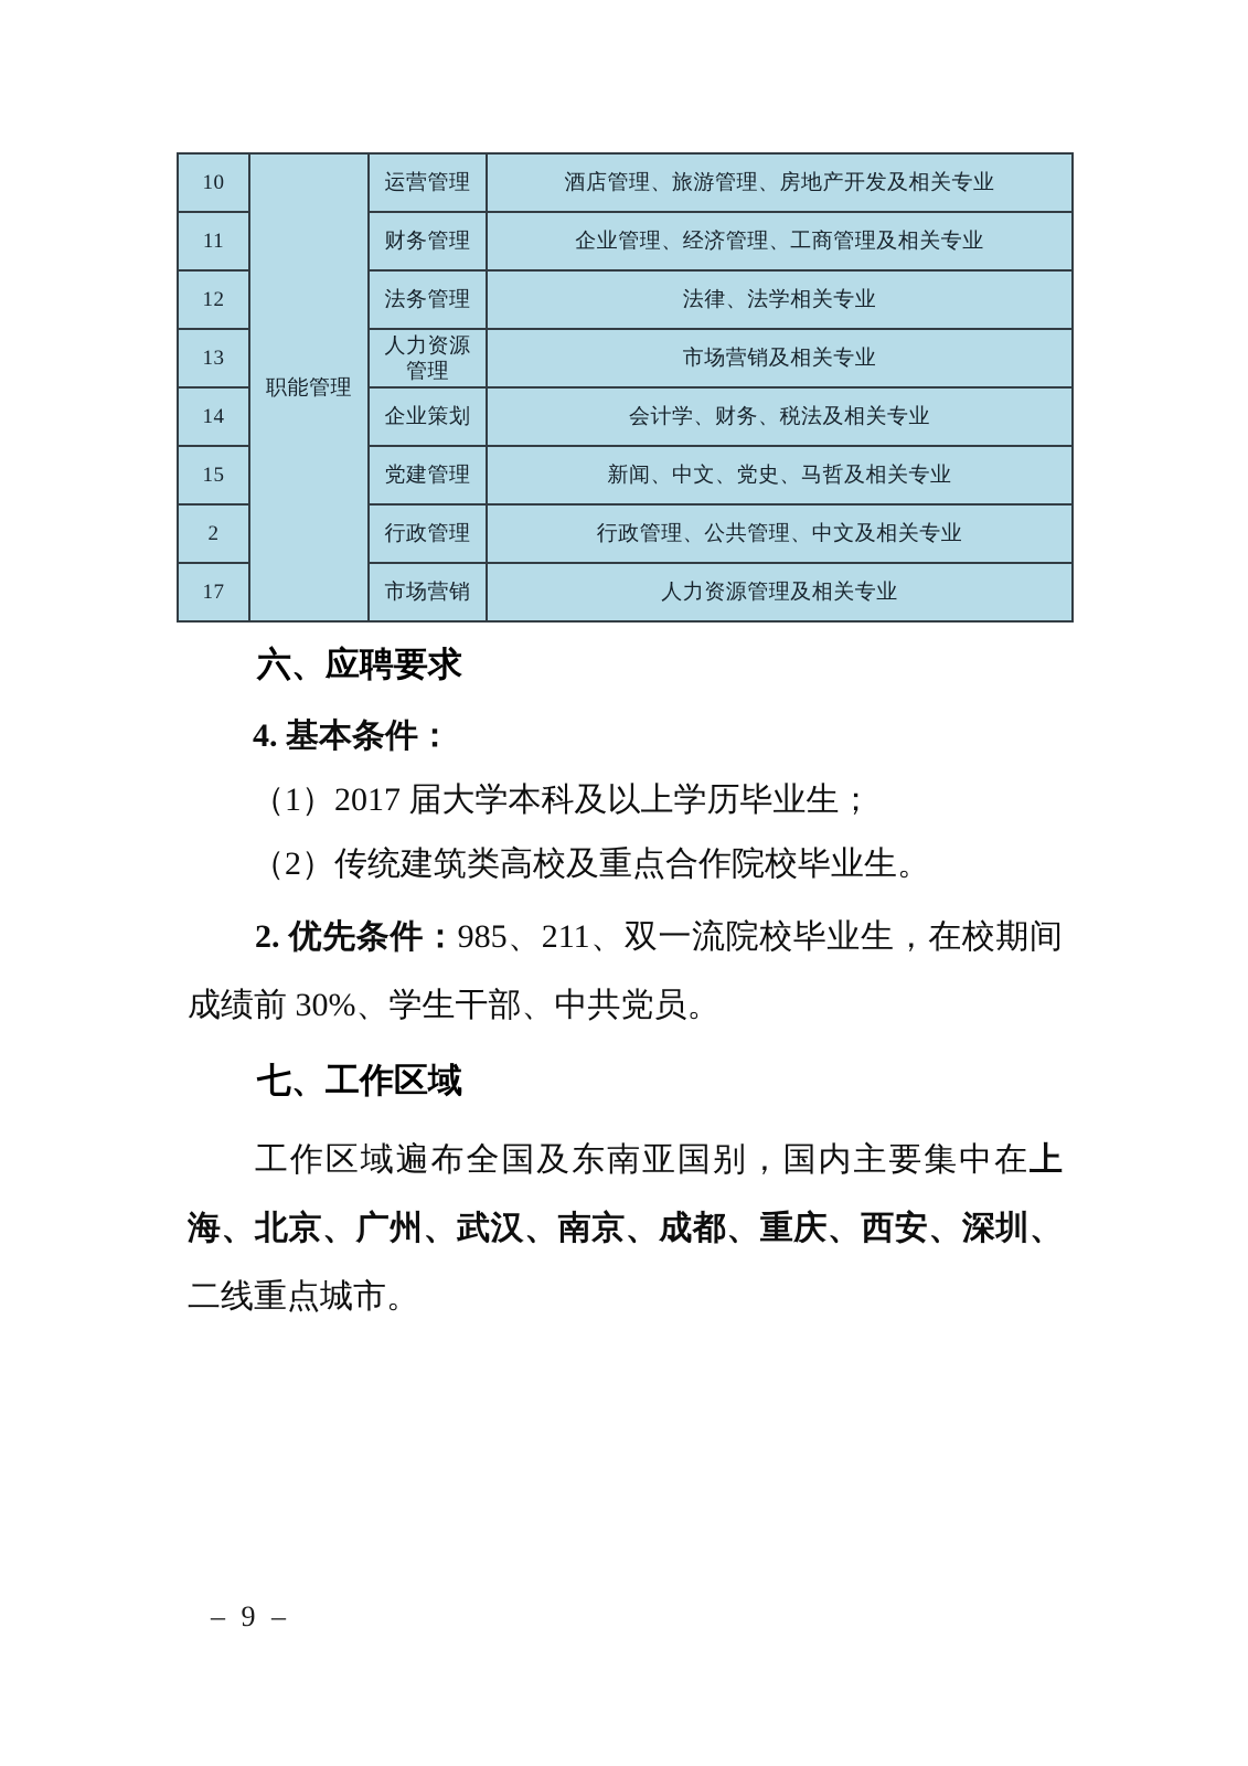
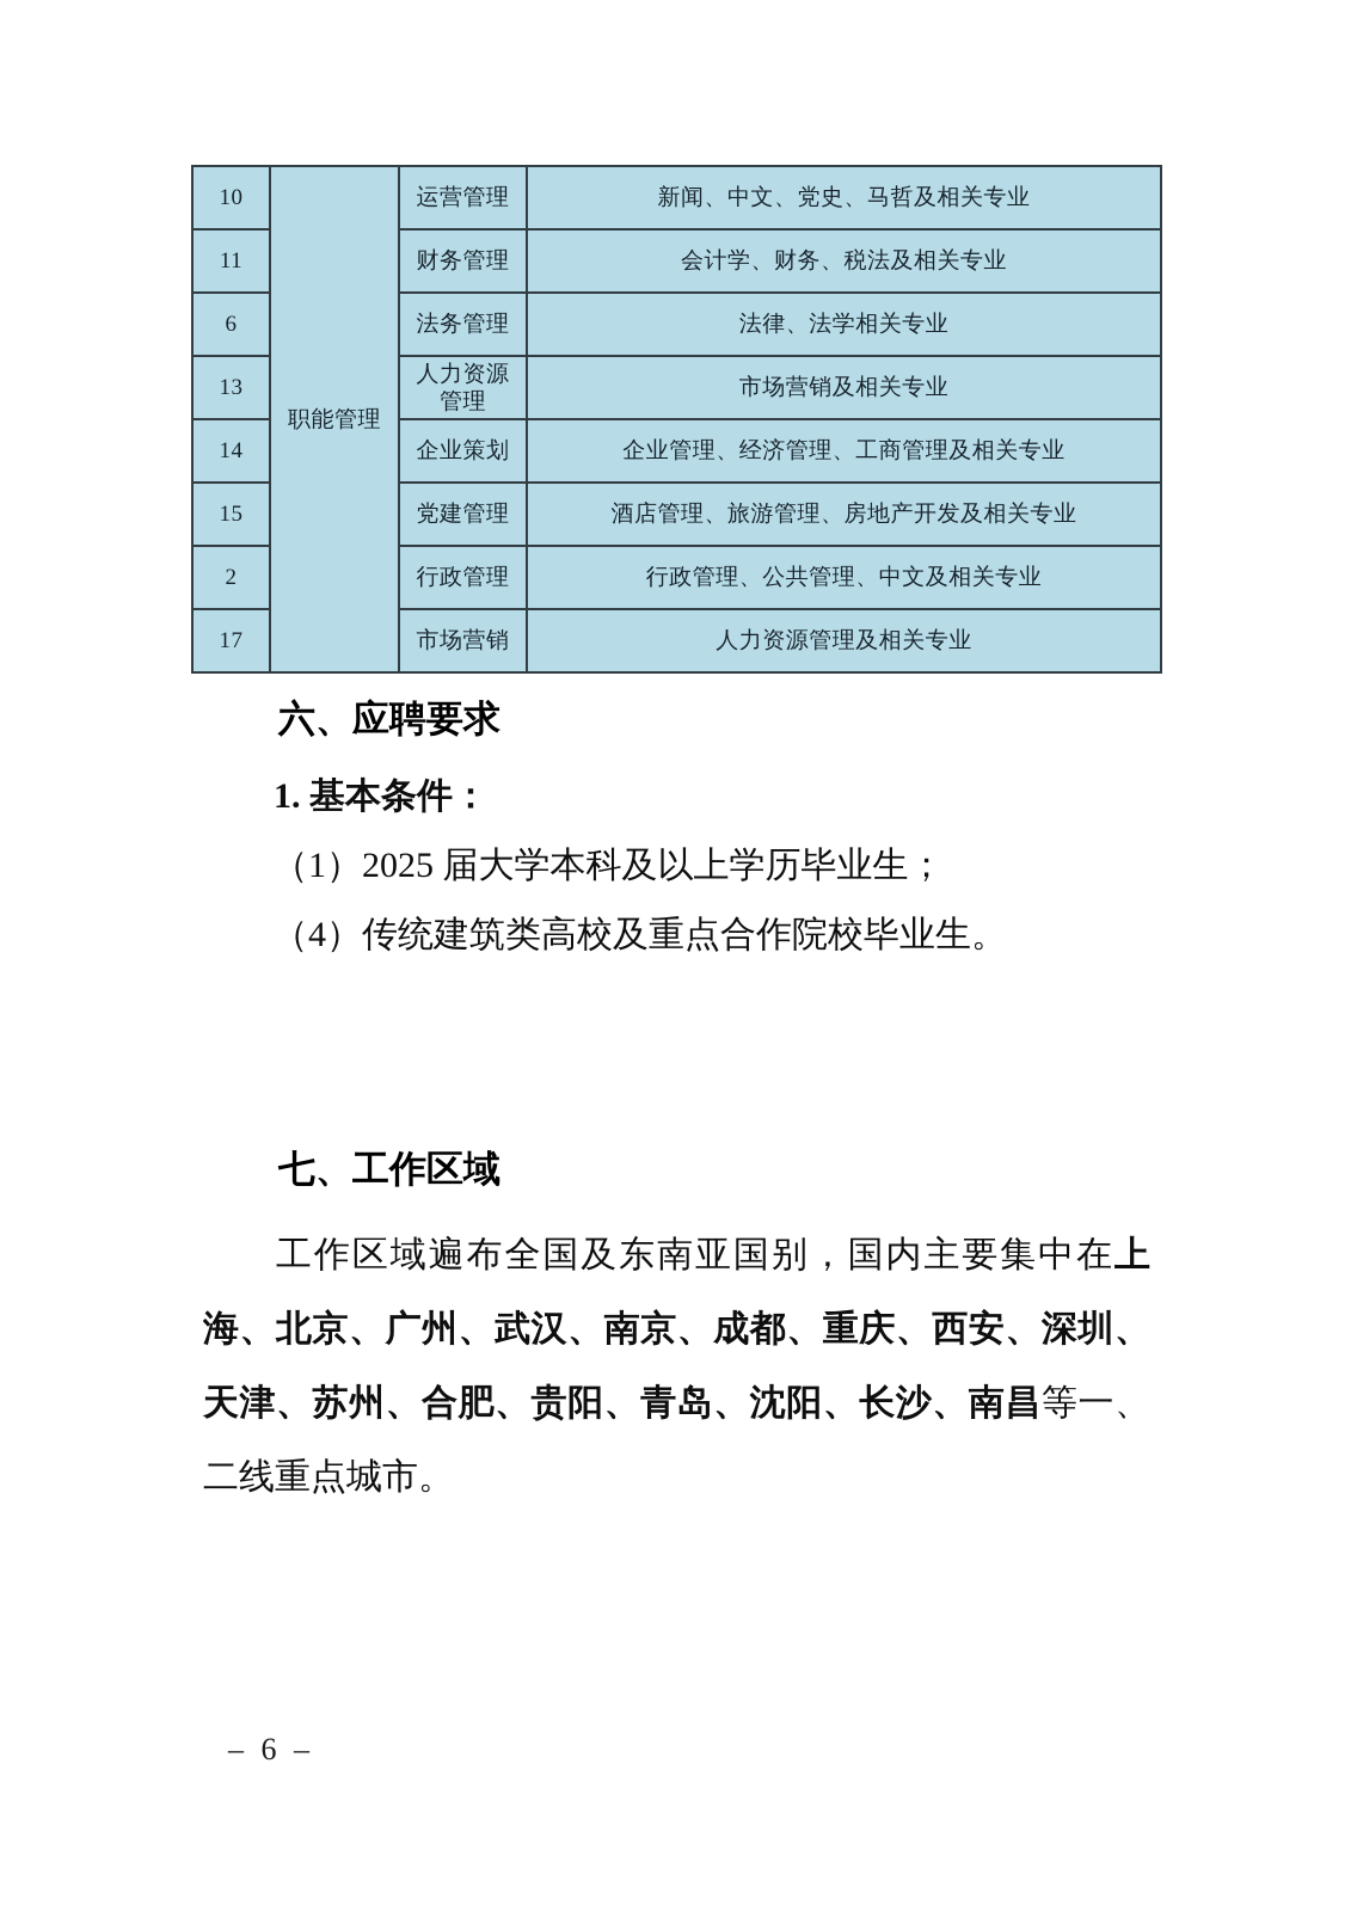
- 10	职能管理	运营管理	酒店管理、旅游管理、房地产开发及相关专业
+ 10	职能管理	运营管理	新闻、中文、党史、马哲及相关专业
- 11	财务管理	企业管理、经济管理、工商管理及相关专业
+ 11	财务管理	会计学、财务、税法及相关专业
- 12	法务管理	法律、法学相关专业
+ 6	法务管理	法律、法学相关专业
  13	人力资源 管理	市场营销及相关专业
- 14	企业策划	会计学、财务、税法及相关专业
+ 14	企业策划	企业管理、经济管理、工商管理及相关专业
- 15	党建管理	新闻、中文、党史、马哲及相关专业
+ 15	党建管理	酒店管理、旅游管理、房地产开发及相关专业
  2	行政管理	行政管理、公共管理、中文及相关专业
  17	市场营销	人力资源管理及相关专业
  六、应聘要求
- 4. 基本条件：
+ 1. 基本条件：
- （1）2017 届大学本科及以上学历毕业生；
+ （1）2025 届大学本科及以上学历毕业生；
- （2）传统建筑类高校及重点合作院校毕业生。
+ （4）传统建筑类高校及重点合作院校毕业生。
- 2. 优先条件：985、211、双一流院校毕业生，在校期间
- 成绩前 30%、学生干部、中共党员。
  七、工作区域
  工作区域遍布全国及东南亚国别，国内主要集中在上
  海、北京、广州、武汉、南京、成都、重庆、西安、深圳、
+ 天津、苏州、合肥、贵阳、青岛、沈阳、长沙、南昌等一、
  二线重点城市。
- – 9 –
+ – 6 –
